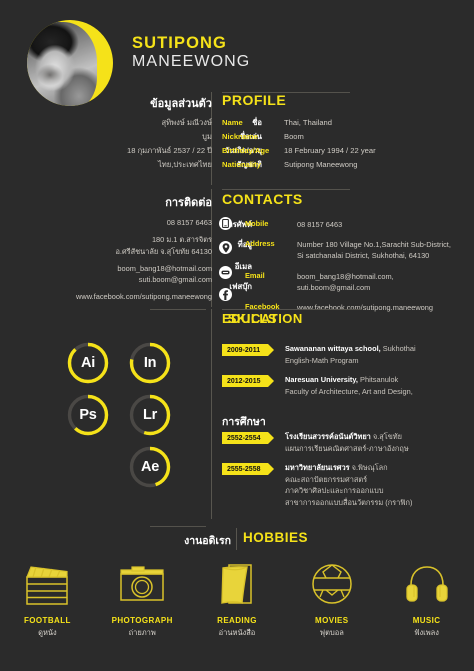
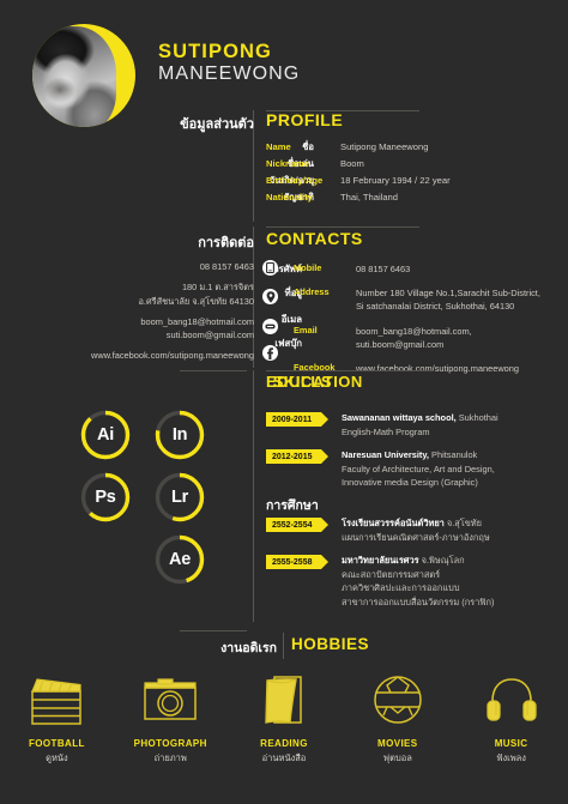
  SUTIPONG
  MANEEWONG
  ข้อมูลส่วนตัว
  PROFILE
- สุทิพงษ์ มณีวงษ์
- บูม
- 18 กุมภาพันธ์ 2537 / 22 ปี
- ไทย,ประเทศไทย
  ชื่อ
  ชื่อเล่น
  วันเกิด/อายุ
  สัญชาติ
  Name
- Thai, Thailand
+ Sutipong Maneewong
  Nickname
  Boom
  Birthday/Age
  18 February 1994 / 22 year
  Nationality
- Sutipong Maneewong
+ Thai, Thailand
  การติดต่อ
  CONTACTS
  08 8157 6463
  180 ม.1 ต.สารจิตร
  อ.ศรีสัชนาลัย จ.สุโขทัย 64130
  boom_bang18@hotmail.com
  suti.boom@gmail.com
  www.facebook.com/sutipong.maneewong
  รศัพท์
  ที่อยู่
  อีเมล
  เฟสบุ๊ก
  Mobile
  08 8157 6463
  Address
  Number 180 Village No.1,Sarachit Sub-District,
  Si satchanalai District, Sukhothai, 64130
  Email
  boom_bang18@hotmail.com,
  suti.boom@gmail.com
  Facebook
  www.facebook.com/sutipong.maneewong
  SKILLS
  EDUCATION
  Ai
  In
  Ps
  Lr
  Ae
  Sawananan wittaya school, Sukhothai
  English-Math Program
  Naresuan University, Phitsanulok
  Faculty of Architecture, Art and Design,
+ Innovative media Design (Graphic)
  การศึกษา
  โรงเรียนสวรรค์อนันต์วิทยา จ.สุโขทัย
  แผนการเรียนคณิตศาสตร์-ภาษาอังกฤษ
  มหาวิทยาลัยนเรศวร จ.พิษณุโลก
  คณะสถาปัตยกรรมศาสตร์
  ภาควิชาศิลปะและการออกแบบ
  สาขาการออกแบบสื่อนวัตกรรม (กราฟิก)
  งานอดิเรก
  HOBBIES
  FOOTBALL
  ดูหนัง
  PHOTOGRAPH
  ถ่ายภาพ
  READING
  อ่านหนังสือ
  MOVIES
  ฟุตบอล
  MUSIC
  ฟังเพลง
